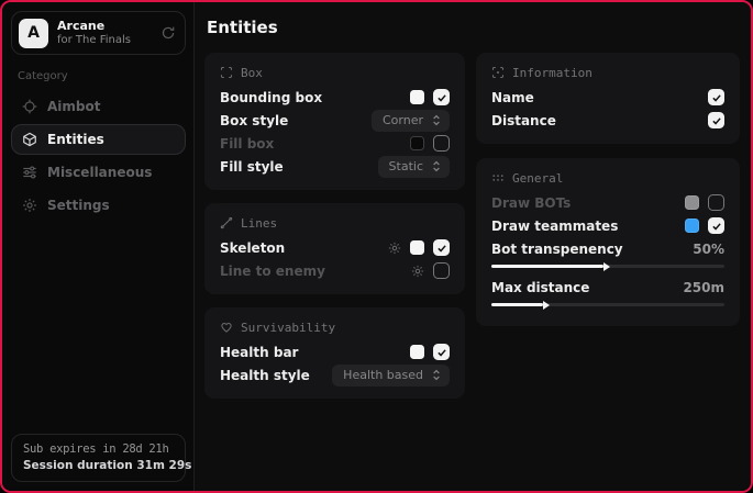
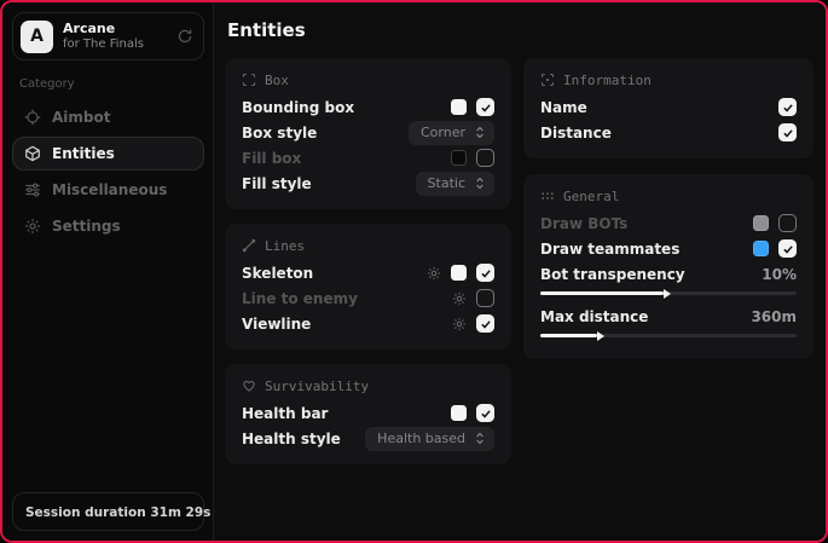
  A
  Arcane
  for The Finals
  Category
  Aimbot
  Entities
  Miscellaneous
  Settings
- Sub expires in 28d 21h
  Session duration 31m 29s
  Entities
  Box
  Bounding box
  Box style
  Corner
  Fill box
  Fill style
  Static
  Lines
  Skeleton
  Line to enemy
+ Viewline
  Survivability
  Health bar
  Health style
  Health based
  Information
  Name
  Distance
  General
  Draw BOTs
  Draw teammates
  Bot transpenency
- 50%
+ 10%
  Max distance
- 250m
+ 360m
